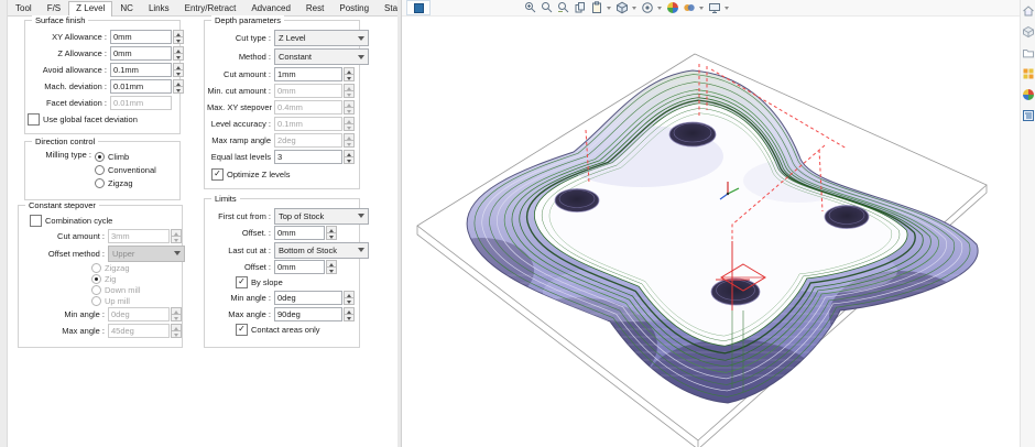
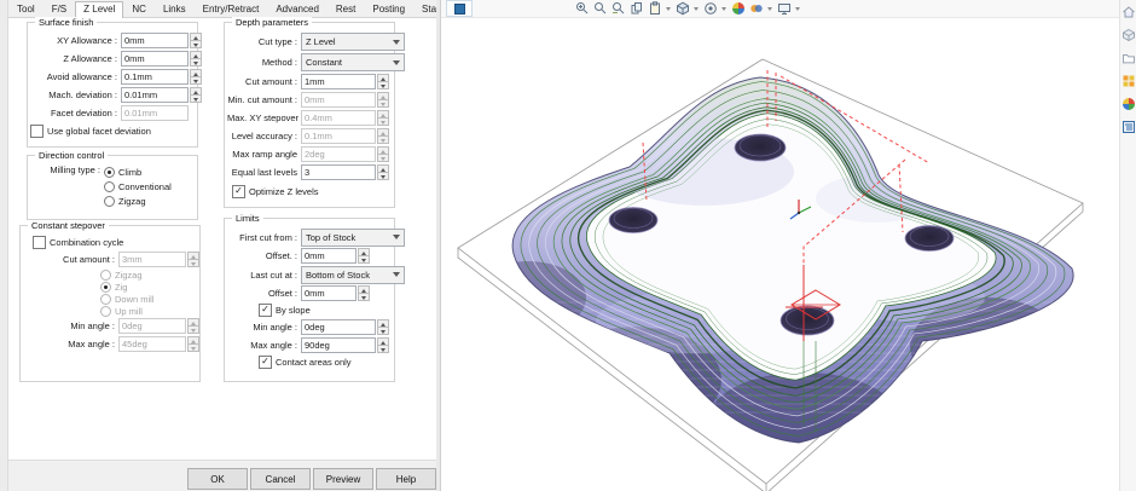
  Tool
  F/S
  Z Level
  NC
  Links
  Entry/Retract
  Advanced
  Rest
  Posting
  Surface finish
  XY Allowance :
  0mm
  Z Allowance :
  0mm
  Avoid allowance :
  0.1mm
  Mach. deviation :
  0.01mm
  Facet deviation :
  0.01mm
  Use global facet deviation
  Direction control
  Milling type :
  Climb
  Conventional
  Zigzag
  Constant stepover
  Combination cycle
  Cut amount :
  3mm
- Offset method :
- Upper
  Zigzag
  Zig
  Down mill
  Up mill
  Min angle :
  0deg
  Max angle :
  45deg
  Depth parameters
  Cut type :
  Z Level
  Method :
  Constant
  Cut amount :
  1mm
  Min. cut amount :
  0mm
  Max. XY stepover
  0.4mm
  Level accuracy :
  0.1mm
  Max ramp angle
  2deg
  Equal last levels
  3
  Optimize Z levels
  Limits
  First cut from :
  Top of Stock
  Offset. :
  0mm
  Last cut at :
  Bottom of Stock
  Offset :
  0mm
  By slope
  Min angle :
  0deg
  Max angle :
  90deg
  Contact areas only
+ OK
+ Cancel
+ Preview
+ Help
